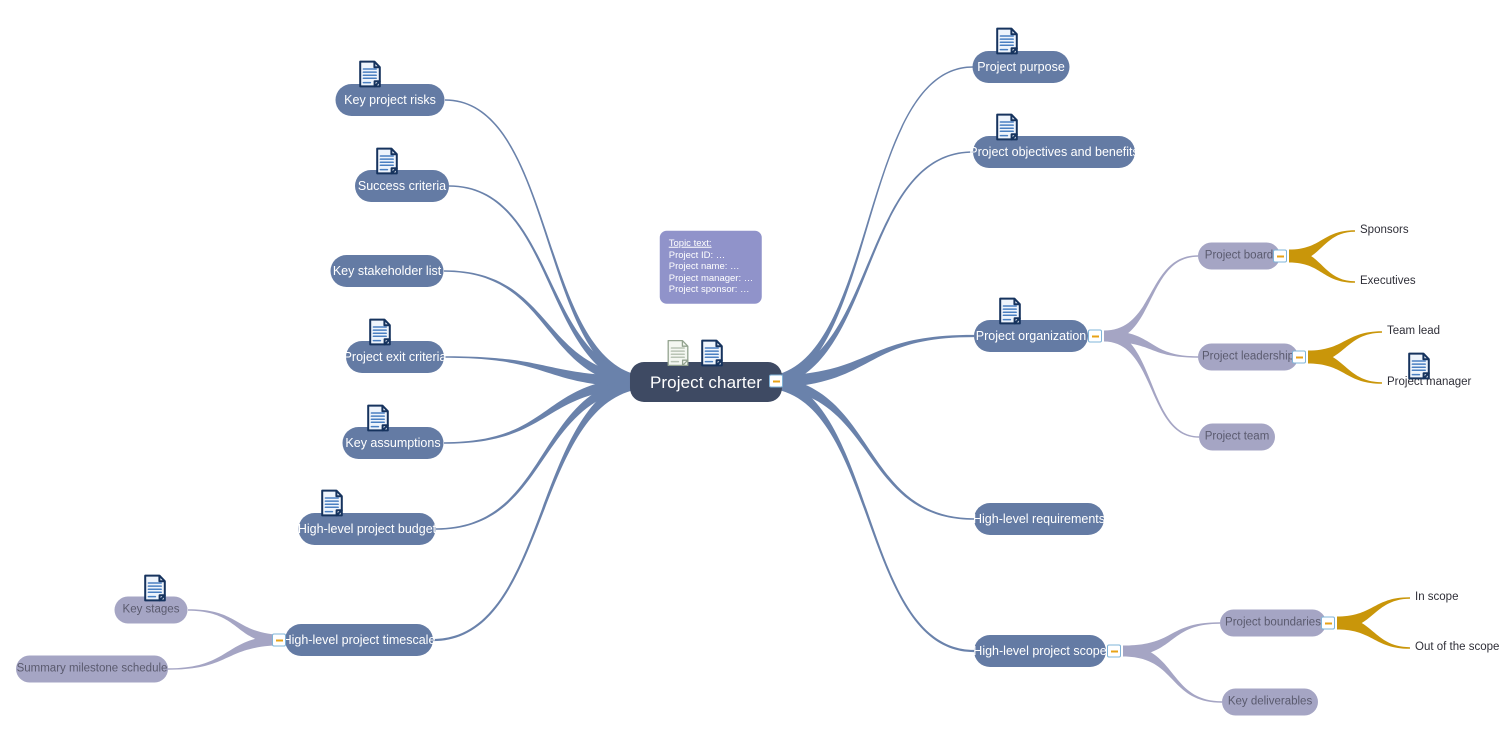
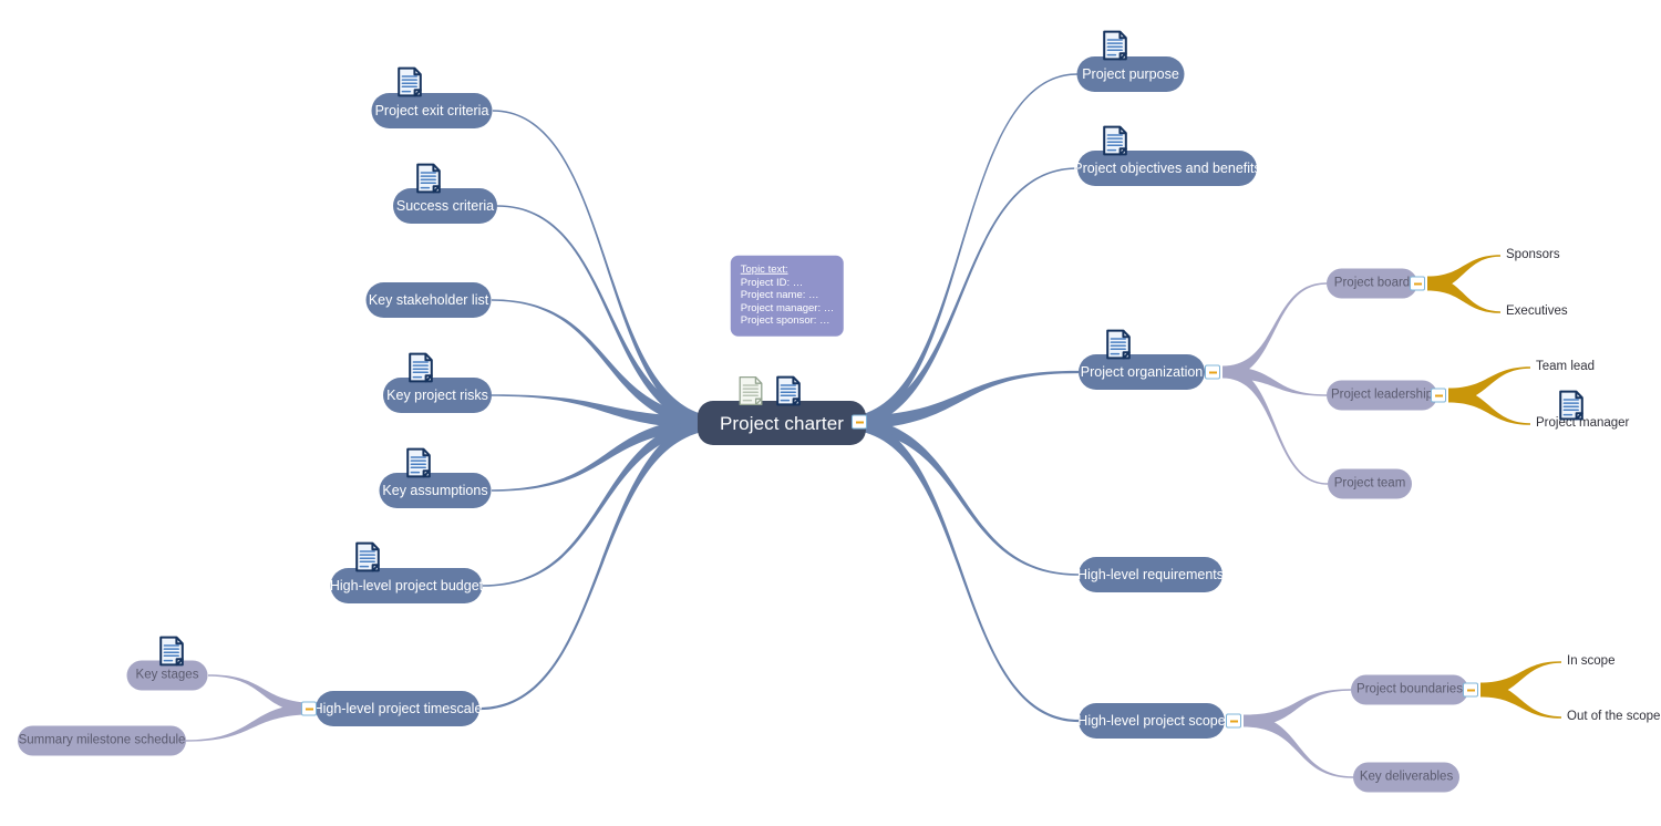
  Project charter
  Topic text:
  Project ID: …
  Project name: …
  Project manager: …
  Project sponsor: …
- Key project risks
+ Project exit criteria
  Success criteria
  Key stakeholder list
- Project exit criteria
+ Key project risks
  Key assumptions
  High-level project budget
  High-level project timescale
  Project purpose
  Project objectives and benefits
  Project organization
  High-level requirements
  High-level project scope
  Summary milestone schedule
  Key stages
  Project board
  Project leadership
  Project team
  Project boundaries
  Key deliverables
  Sponsors
  Executives
  Team lead
  Project manager
  In scope
  Out of the scope
